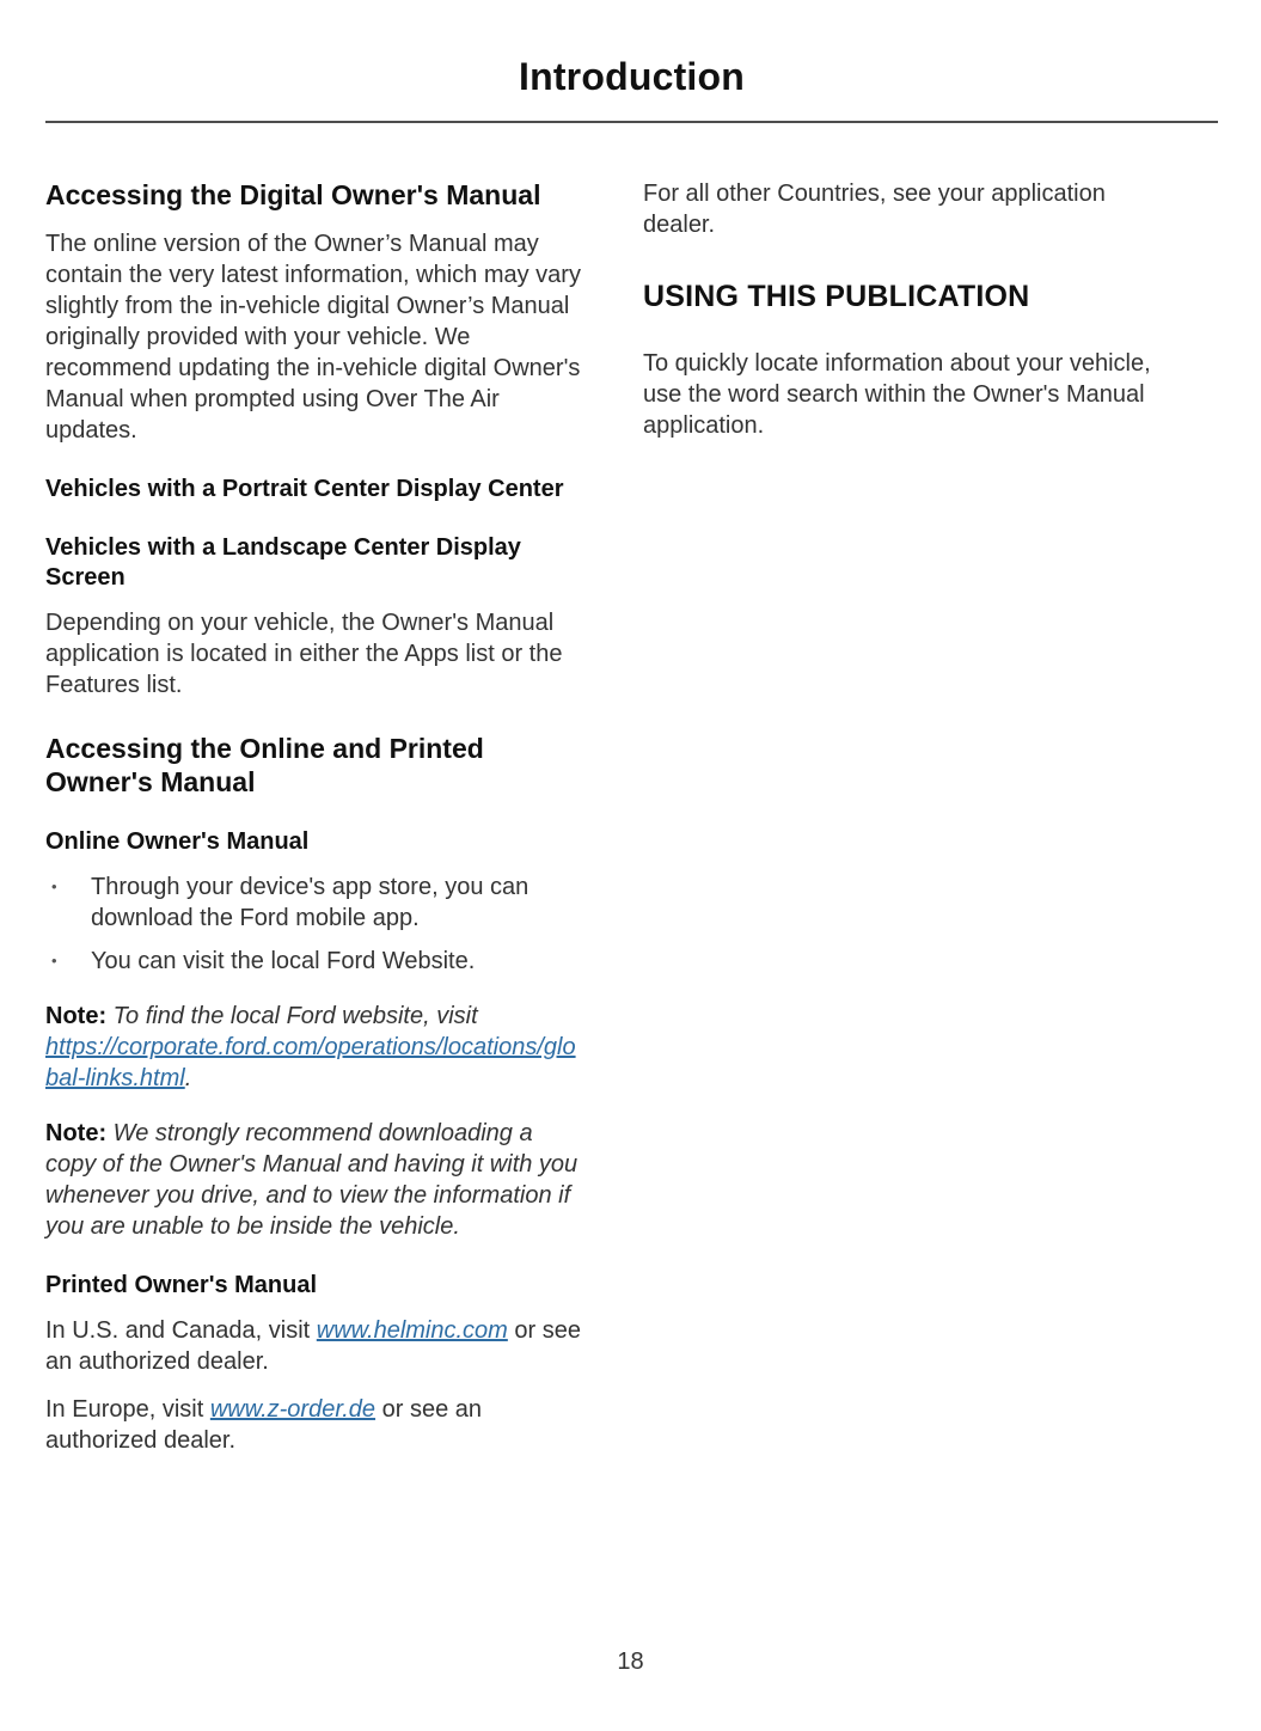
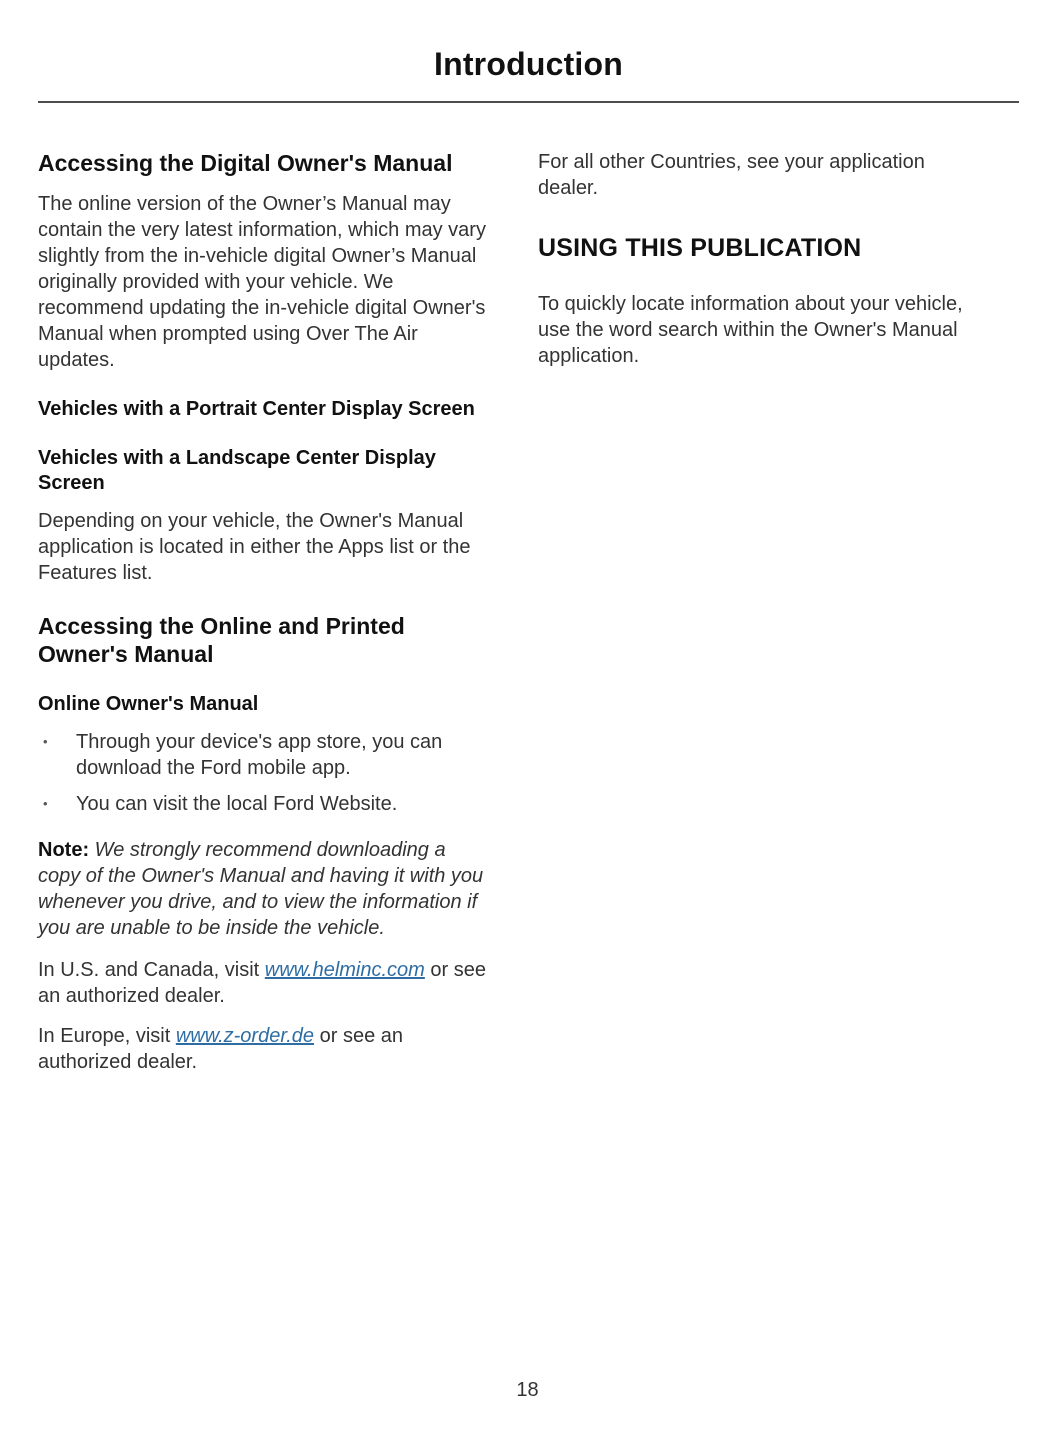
  Introduction
  Accessing the Digital Owner's Manual
  The online version of the Owner’s Manual may contain the very latest information, which may vary slightly from the in-vehicle digital Owner’s Manual originally provided with your vehicle. We recommend updating the in-vehicle digital Owner's Manual when prompted using Over The Air updates.
- Vehicles with a Portrait Center Display Center
+ Vehicles with a Portrait Center Display Screen
  Vehicles with a Landscape Center Display Screen
  Depending on your vehicle, the Owner's Manual application is located in either the Apps list or the Features list.
  Accessing the Online and Printed Owner's Manual
  Online Owner's Manual
  •
  Through your device's app store, you can download the Ford mobile app.
  •
  You can visit the local Ford Website.
- Note: To find the local Ford website, visit https://corporate.ford.com/operations/locations/global-links.html.
  Note: We strongly recommend downloading a copy of the Owner's Manual and having it with you whenever you drive, and to view the information if you are unable to be inside the vehicle.
- Printed Owner's Manual
  In U.S. and Canada, visit www.helminc.com or see an authorized dealer.
  In Europe, visit www.z-order.de or see an authorized dealer.
  For all other Countries, see your application dealer.
  USING THIS PUBLICATION
  To quickly locate information about your vehicle, use the word search within the Owner's Manual application.
  18
